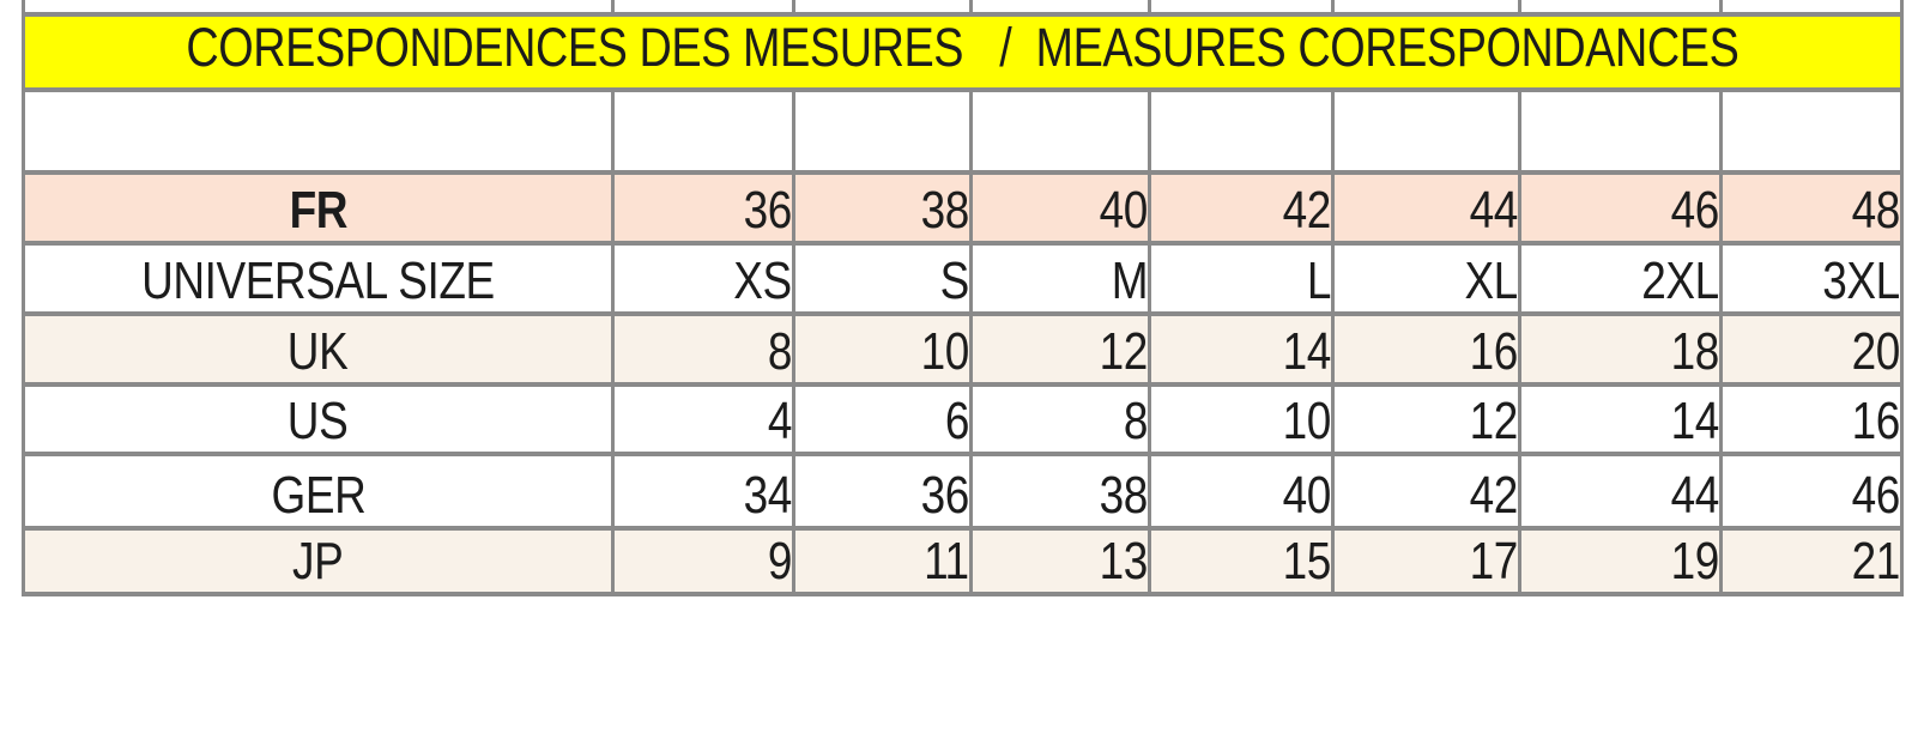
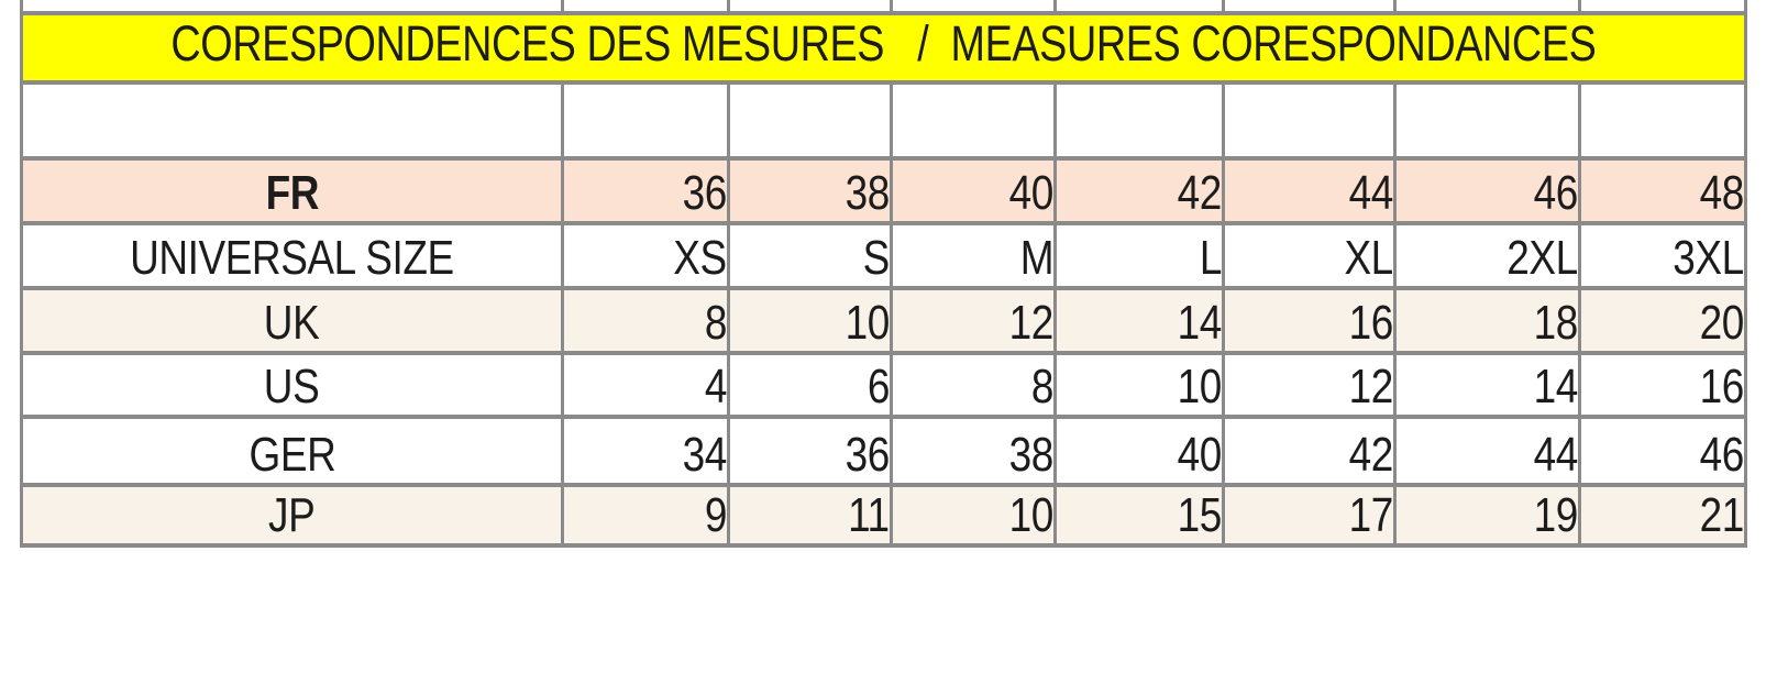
  CORESPONDENCES DES MESURES / MEASURES CORESPONDANCES
  FR	36	38	40	42	44	46	48
  UNIVERSAL SIZE	XS	S	M	L	XL	2XL	3XL
  UK	8	10	12	14	16	18	20
  US	4	6	8	10	12	14	16
  GER	34	36	38	40	42	44	46
- JP	9	11	13	15	17	19	21
+ JP	9	11	10	15	17	19	21
